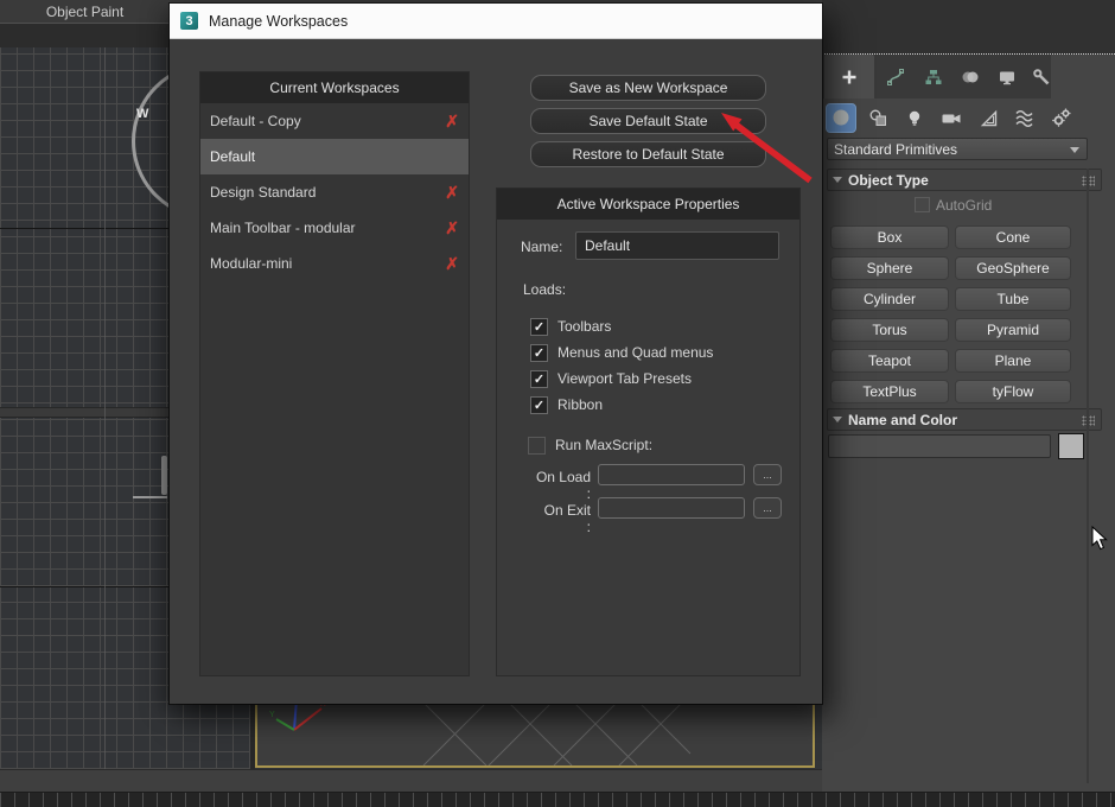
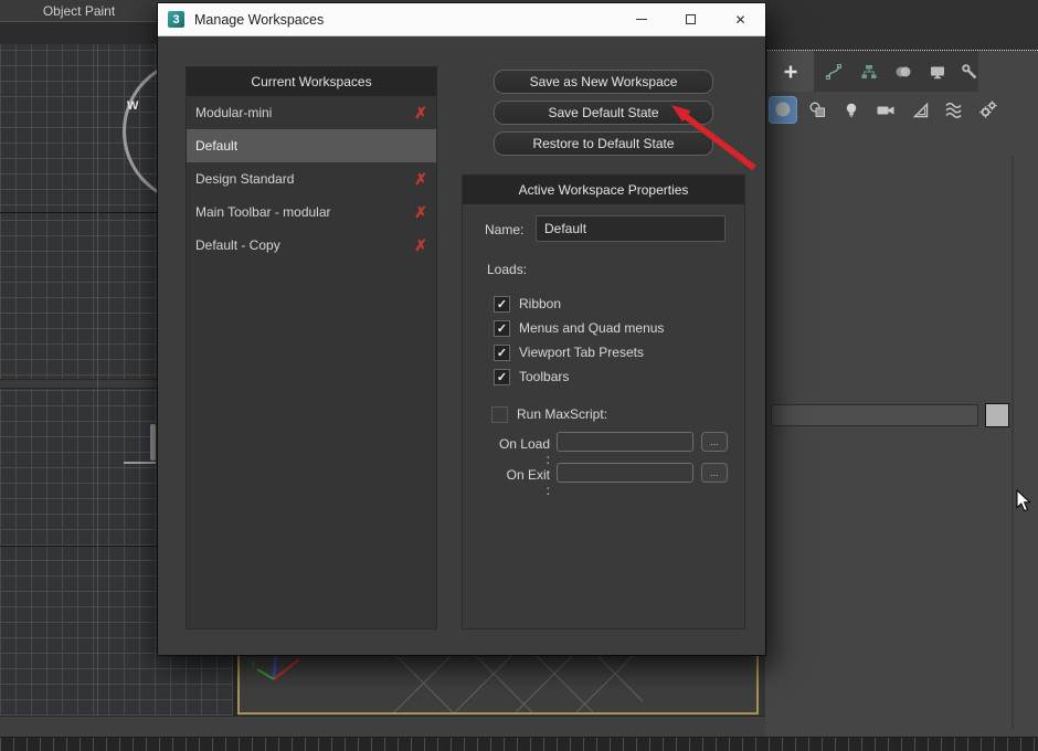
  Object Paint
  W
- Standard Primitives
- Object Type
- AutoGrid
- Box
- Cone
- Sphere
- GeoSphere
- Cylinder
- Tube
- Torus
- Pyramid
- Teapot
- Plane
- TextPlus
- tyFlow
- Name and Color
  3
  Manage Workspaces
+ ✕
  Current Workspaces
- Default - Copy
+ Modular-mini
  ✗
  Default
  Design Standard
  ✗
  Main Toolbar - modular
  ✗
- Modular-mini
+ Default - Copy
  ✗
  Save as New Workspace
  Save Default State
  Restore to Default State
  Active Workspace Properties
  Name:
  Default
  Loads:
  ✓
- Toolbars
+ Ribbon
  ✓
  Menus and Quad menus
  ✓
  Viewport Tab Presets
  ✓
- Ribbon
+ Toolbars
  Run MaxScript:
  On Load :
  ...
  On Exit :
  ...
